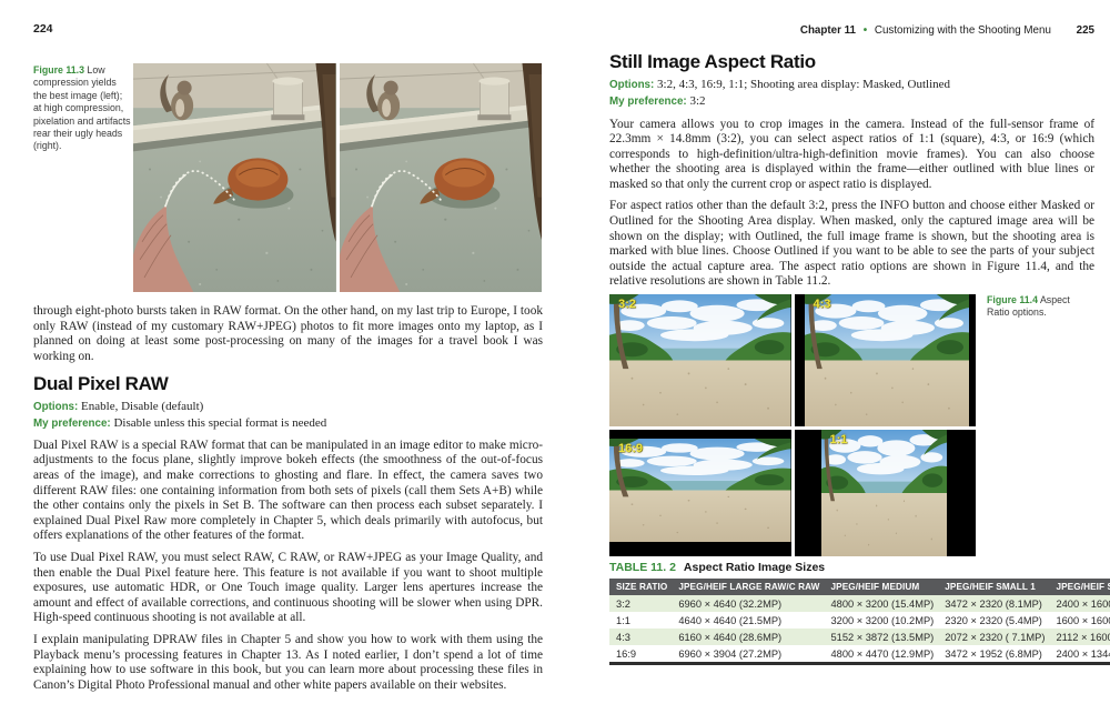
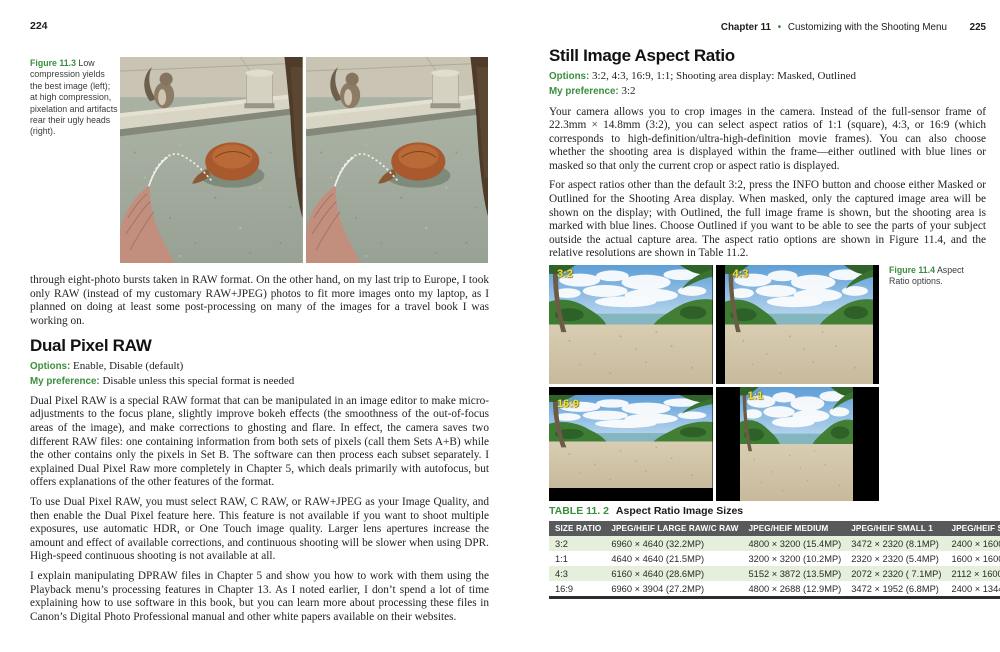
  224
  Figure 11.3 Low compression yields the best image (left); at high compression, pixelation and artifacts rear their ugly heads (right).
  through eight-photo bursts taken in RAW format. On the other hand, on my last trip to Europe, I took only RAW (instead of my customary RAW+JPEG) photos to fit more images onto my laptop, as I planned on doing at least some post-processing on many of the images for a travel book I was working on.
  Dual Pixel RAW
  Options: Enable, Disable (default)
  My preference: Disable unless this special format is needed
  Dual Pixel RAW is a special RAW format that can be manipulated in an image editor to make micro-adjustments to the focus plane, slightly improve bokeh effects (the smoothness of the out-of-focus areas of the image), and make corrections to ghosting and flare. In effect, the camera saves two different RAW files: one containing information from both sets of pixels (call them Sets A+B) while the other contains only the pixels in Set B. The software can then process each subset separately. I explained Dual Pixel Raw more completely in Chapter 5, which deals primarily with autofocus, but offers explanations of the other features of the format.
  To use Dual Pixel RAW, you must select RAW, C RAW, or RAW+JPEG as your Image Quality, and then enable the Dual Pixel feature here. This feature is not available if you want to shoot multiple exposures, use automatic HDR, or One Touch image quality. Larger lens apertures increase the amount and effect of available corrections, and continuous shooting will be slower when using DPR. High-speed continuous shooting is not available at all.
  I explain manipulating DPRAW files in Chapter 5 and show you how to work with them using the Playback menu’s processing features in Chapter 13. As I noted earlier, I don’t spend a lot of time explaining how to use software in this book, but you can learn more about processing these files in Canon’s Digital Photo Professional manual and other white papers available on their websites.
  Chapter 11 • Customizing with the Shooting Menu 225
  Still Image Aspect Ratio
  Options: 3:2, 4:3, 16:9, 1:1; Shooting area display: Masked, Outlined
  My preference: 3:2
  Your camera allows you to crop images in the camera. Instead of the full-sensor frame of 22.3mm × 14.8mm (3:2), you can select aspect ratios of 1:1 (square), 4:3, or 16:9 (which corresponds to high-definition/ultra-high-definition movie frames). You can also choose whether the shooting area is displayed within the frame—either outlined with blue lines or masked so that only the current crop or aspect ratio is displayed.
  For aspect ratios other than the default 3:2, press the INFO button and choose either Masked or Outlined for the Shooting Area display. When masked, only the captured image area will be shown on the display; with Outlined, the full image frame is shown, but the shooting area is marked with blue lines. Choose Outlined if you want to be able to see the parts of your subject outside the actual capture area. The aspect ratio options are shown in Figure 11.4, and the relative resolutions are shown in Table 11.2.
  3:2
  4:3
  16:9
  1:1
  Figure 11.4 Aspect Ratio options.
  TABLE 11. 2 Aspect Ratio Image Sizes
  SIZE RATIO	JPEG/HEIF LARGE RAW/C RAW	JPEG/HEIF MEDIUM	JPEG/HEIF SMALL 1	JPEG/HEIF
  3:2	6960 × 4640 (32.2MP)	4800 × 3200 (15.4MP)	3472 × 2320 (8.1MP)	2400 × 160
  1:1	4640 × 4640 (21.5MP)	3200 × 3200 (10.2MP)	2320 × 2320 (5.4MP)	1600 × 160
  4:3	6160 × 4640 (28.6MP)	5152 × 3872 (13.5MP)	2072 × 2320 ( 7.1MP)	2112 × 160
- 16:9	6960 × 3904 (27.2MP)	4800 × 4470 (12.9MP)	3472 × 1952 (6.8MP)	2400 × 134
+ 16:9	6960 × 3904 (27.2MP)	4800 × 2688 (12.9MP)	3472 × 1952 (6.8MP)	2400 × 134
